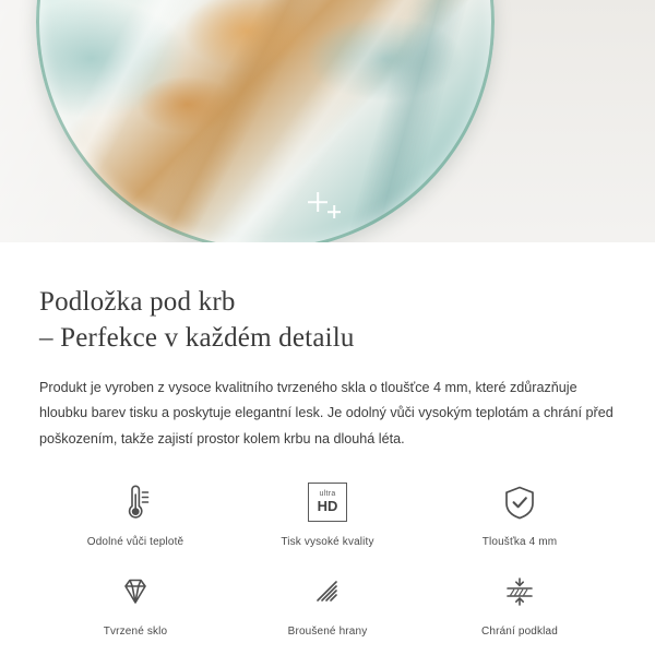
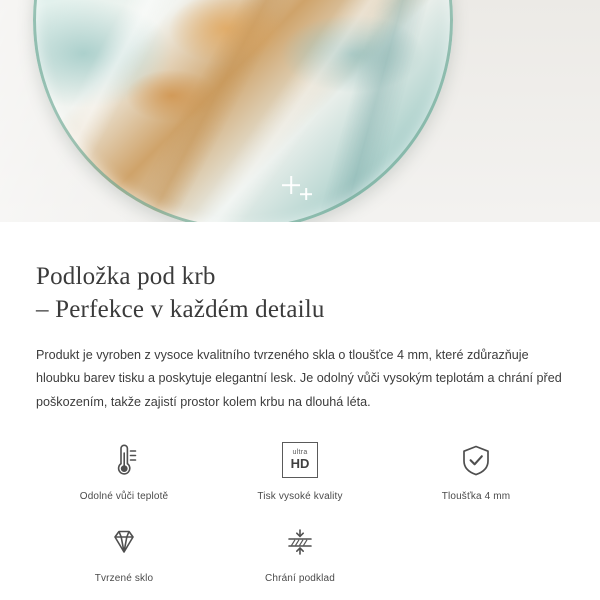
  Podložka pod krb
  – Perfekce v každém detailu
  Produkt je vyroben z vysoce kvalitního tvrzeného skla o tloušťce 4 mm, které zdůrazňuje hloubku barev tisku a poskytuje elegantní lesk. Je odolný vůči vysokým teplotám a chrání před poškozením, takže zajistí prostor kolem krbu na dlouhá léta.
  Odolné vůči teplotě
  HD
  Tisk vysoké kvality
  Tloušťka 4 mm
  Tvrzené sklo
- Broušené hrany
  Chrání podklad
